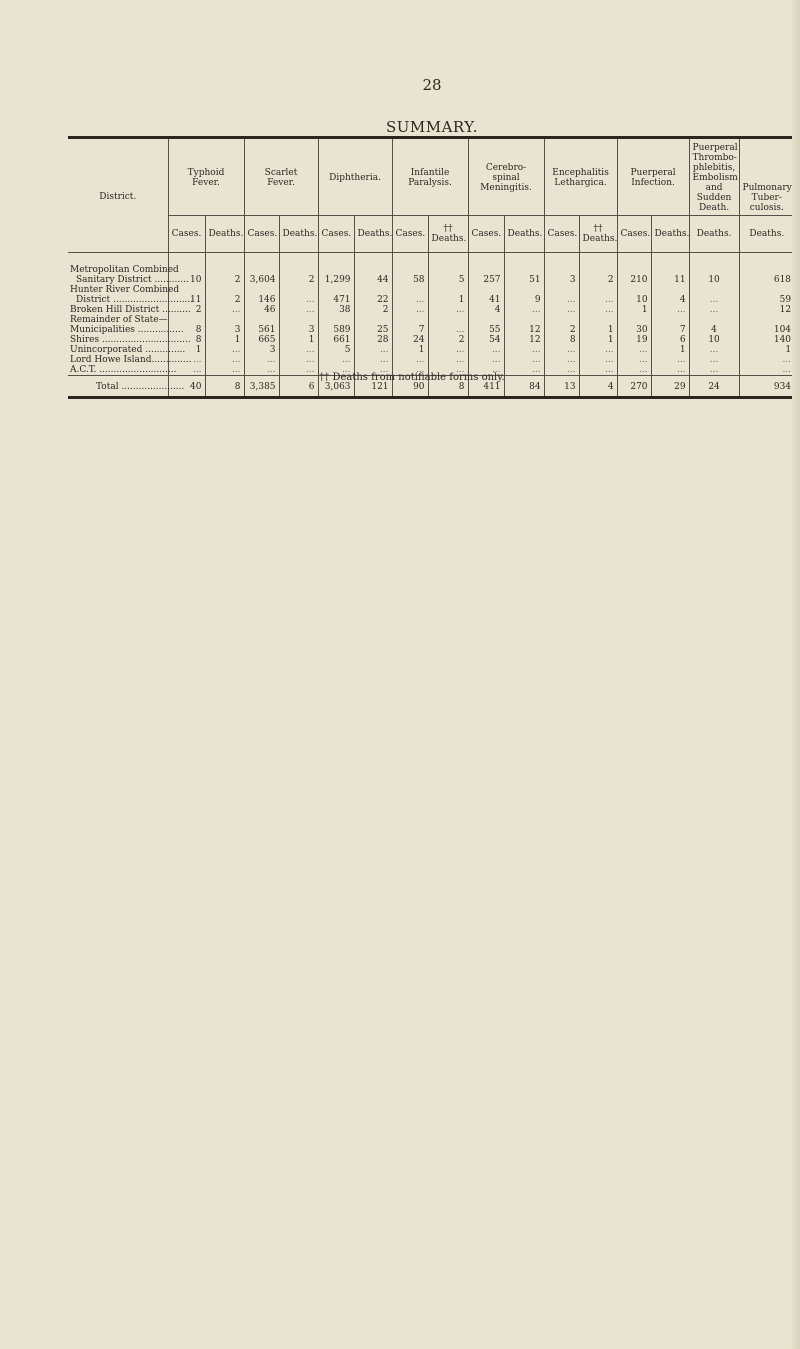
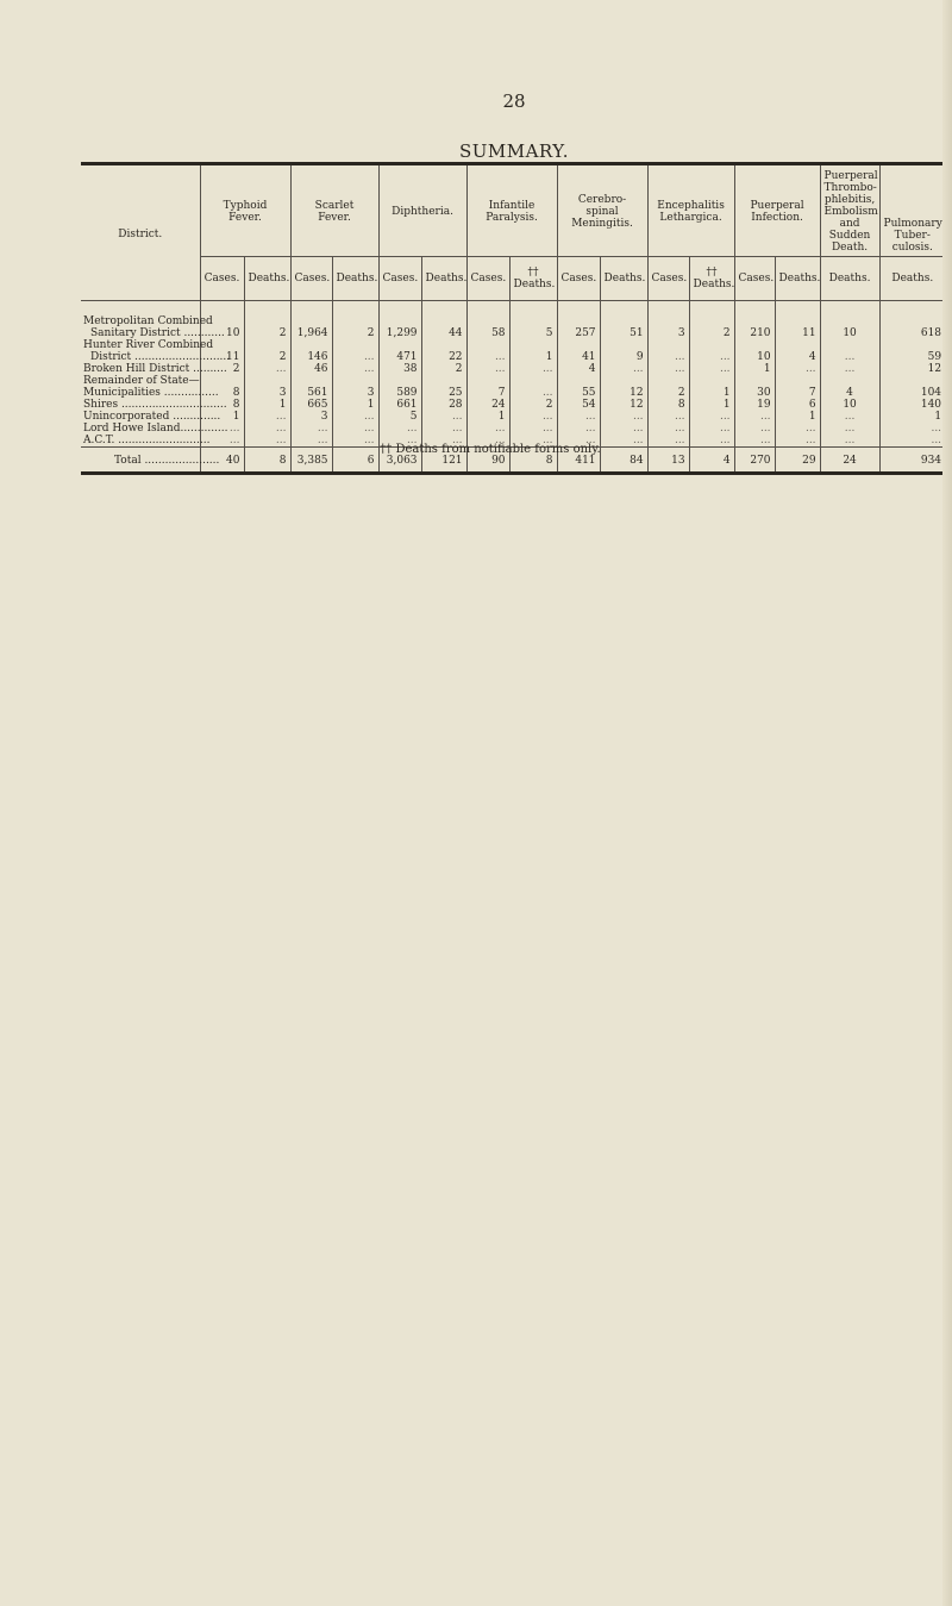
  28
  SUMMARY.
  District.	TyphoidFever.	ScarletFever.	Diphtheria.	InfantileParalysis.	Cerebro-spinalMeningitis.	EncephalitisLethargica.	PuerperalInfection.	PuerperalThrombo-phlebitis,EmbolismandSuddenDeath.	PulmonaryTuber-culosis.
  Cases.	Deaths.	Cases.	Deaths.	Cases.	Deaths.	Cases.	††Deaths.	Cases.	Deaths.	Cases.	††Deaths.	Cases.	Deaths.	Deaths.	Deaths.
- Metropolitan CombinedSanitary District ............	10	2	3,604	2	1,299	44	58	5	257	51	3	2	210	11	10	618
+ Metropolitan CombinedSanitary District ............	10	2	1,964	2	1,299	44	58	5	257	51	3	2	210	11	10	618
  Hunter River CombinedDistrict ...........................	11	2	146	...	471	22	...	1	41	9	...	...	10	4	...	59
  Broken Hill District ..........	2	...	46	...	38	2	...	...	4	...	...	...	1	...	...	12
  Remainder of State—
  Municipalities ................	8	3	561	3	589	25	7	...	55	12	2	1	30	7	4	104
  Shires ...............................	8	1	665	1	661	28	24	2	54	12	8	1	19	6	10	140
  Unincorporated ..............	1	...	3	...	5	...	1	...	...	...	...	...	...	1	...	1
  Lord Howe Island..............	...	...	...	...	...	...	...	...	...	...	...	...	...	...	...	...
  A.C.T. ...........................	...	...	...	...	...	...	...	...	...	...	...	...	...	...	...	...
  Total ......................	40	8	3,385	6	3,063	121	90	8	411	84	13	4	270	29	24	934
  †† Deaths from notifiable forms only.
